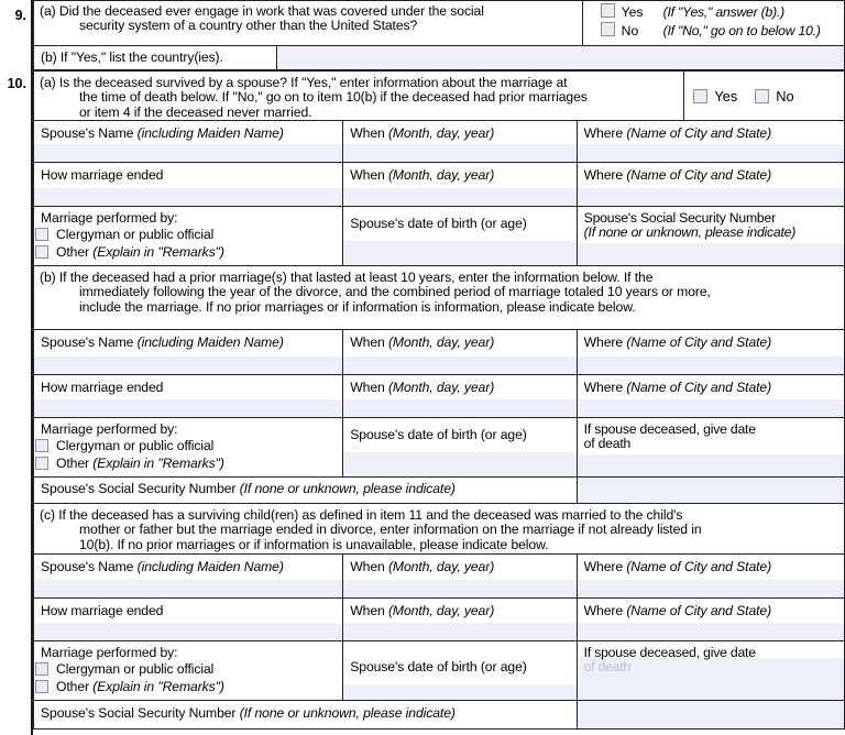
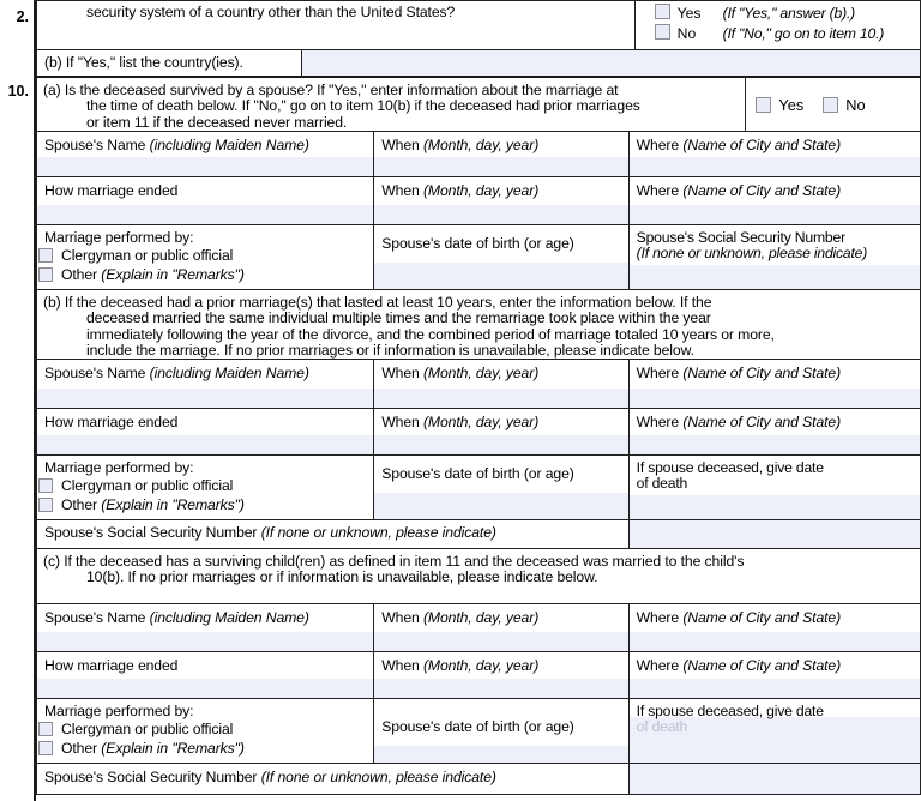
- 9.
+ 2.
  10.
- (a) Did the deceased ever engage in work that was covered under the social
  security system of a country other than the United States?
  Yes
  (If "Yes," answer (b).)
  No
- (If "No," go on to below 10.)
+ (If "No," go on to item 10.)
  (b) If "Yes," list the country(ies).
  (a) Is the deceased survived by a spouse? If "Yes," enter information about the marriage at
  the time of death below. If "No," go on to item 10(b) if the deceased had prior marriages
- or item 4 if the deceased never married.
+ or item 11 if the deceased never married.
  Yes
  No
  Spouse's Name (including Maiden Name)
  When (Month, day, year)
  Where (Name of City and State)
  How marriage ended
  When (Month, day, year)
  Where (Name of City and State)
  Marriage performed by:
  Clergyman or public official
  Other (Explain in "Remarks")
  Spouse's date of birth (or age)
  Spouse's Social Security Number
  (If none or unknown, please indicate)
  (b) If the deceased had a prior marriage(s) that lasted at least 10 years, enter the information below. If the
+ deceased married the same individual multiple times and the remarriage took place within the year
  immediately following the year of the divorce, and the combined period of marriage totaled 10 years or more,
- include the marriage. If no prior marriages or if information is information, please indicate below.
+ include the marriage. If no prior marriages or if information is unavailable, please indicate below.
  Spouse's Name (including Maiden Name)
  When (Month, day, year)
  Where (Name of City and State)
  How marriage ended
  When (Month, day, year)
  Where (Name of City and State)
  Marriage performed by:
  Clergyman or public official
  Other (Explain in "Remarks")
  Spouse's date of birth (or age)
  If spouse deceased, give date
  of death
  Spouse's Social Security Number (If none or unknown, please indicate)
  (c) If the deceased has a surviving child(ren) as defined in item 11 and the deceased was married to the child's
- mother or father but the marriage ended in divorce, enter information on the marriage if not already listed in
  10(b). If no prior marriages or if information is unavailable, please indicate below.
  Spouse's Name (including Maiden Name)
  When (Month, day, year)
  Where (Name of City and State)
  How marriage ended
  When (Month, day, year)
  Where (Name of City and State)
  Marriage performed by:
  Clergyman or public official
  Other (Explain in "Remarks")
  Spouse's date of birth (or age)
  If spouse deceased, give date
  of death
  Spouse's Social Security Number (If none or unknown, please indicate)
